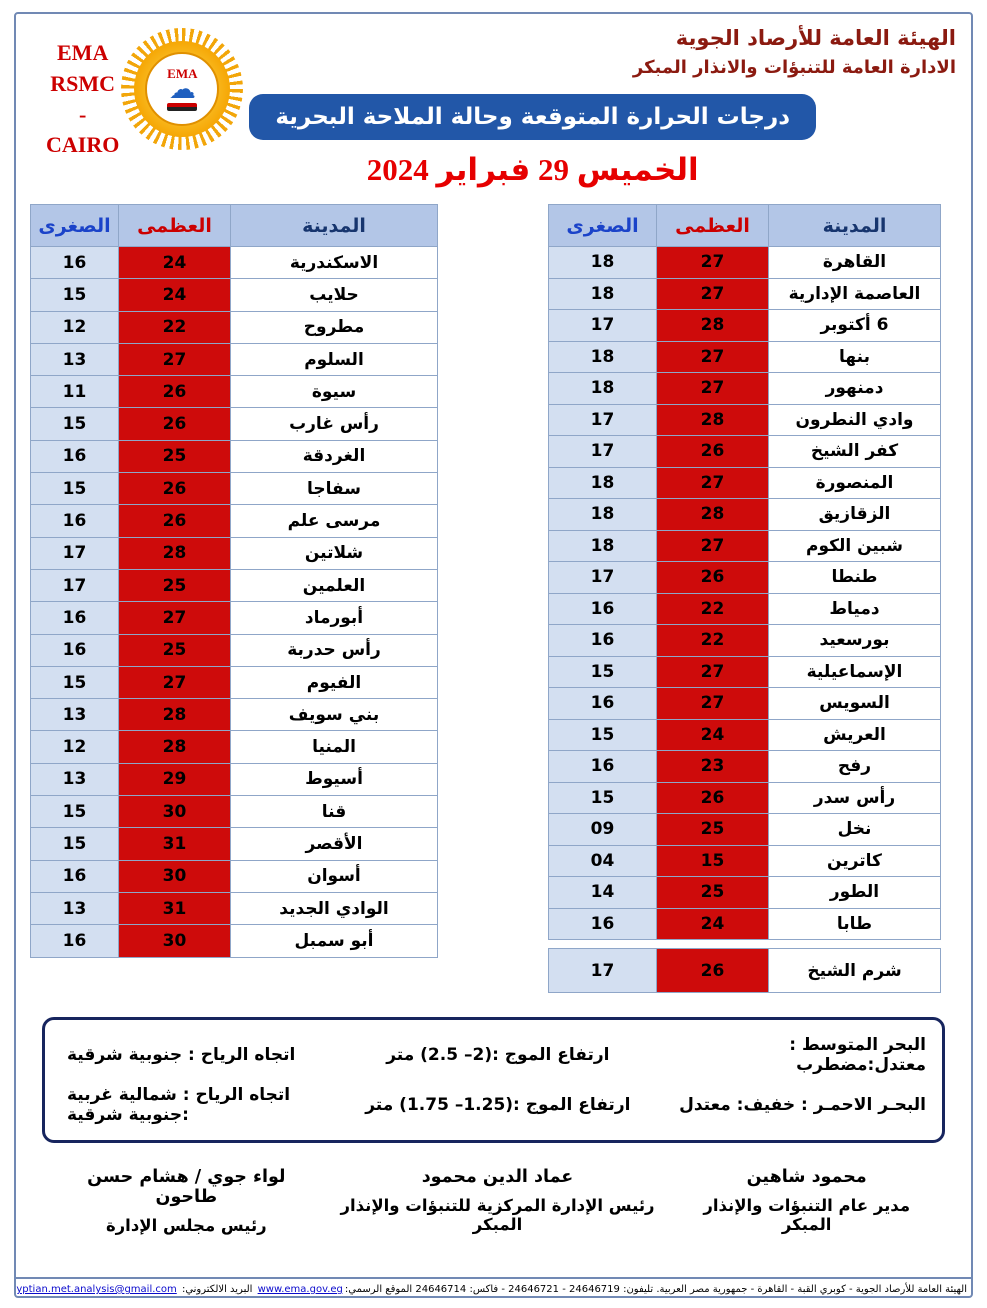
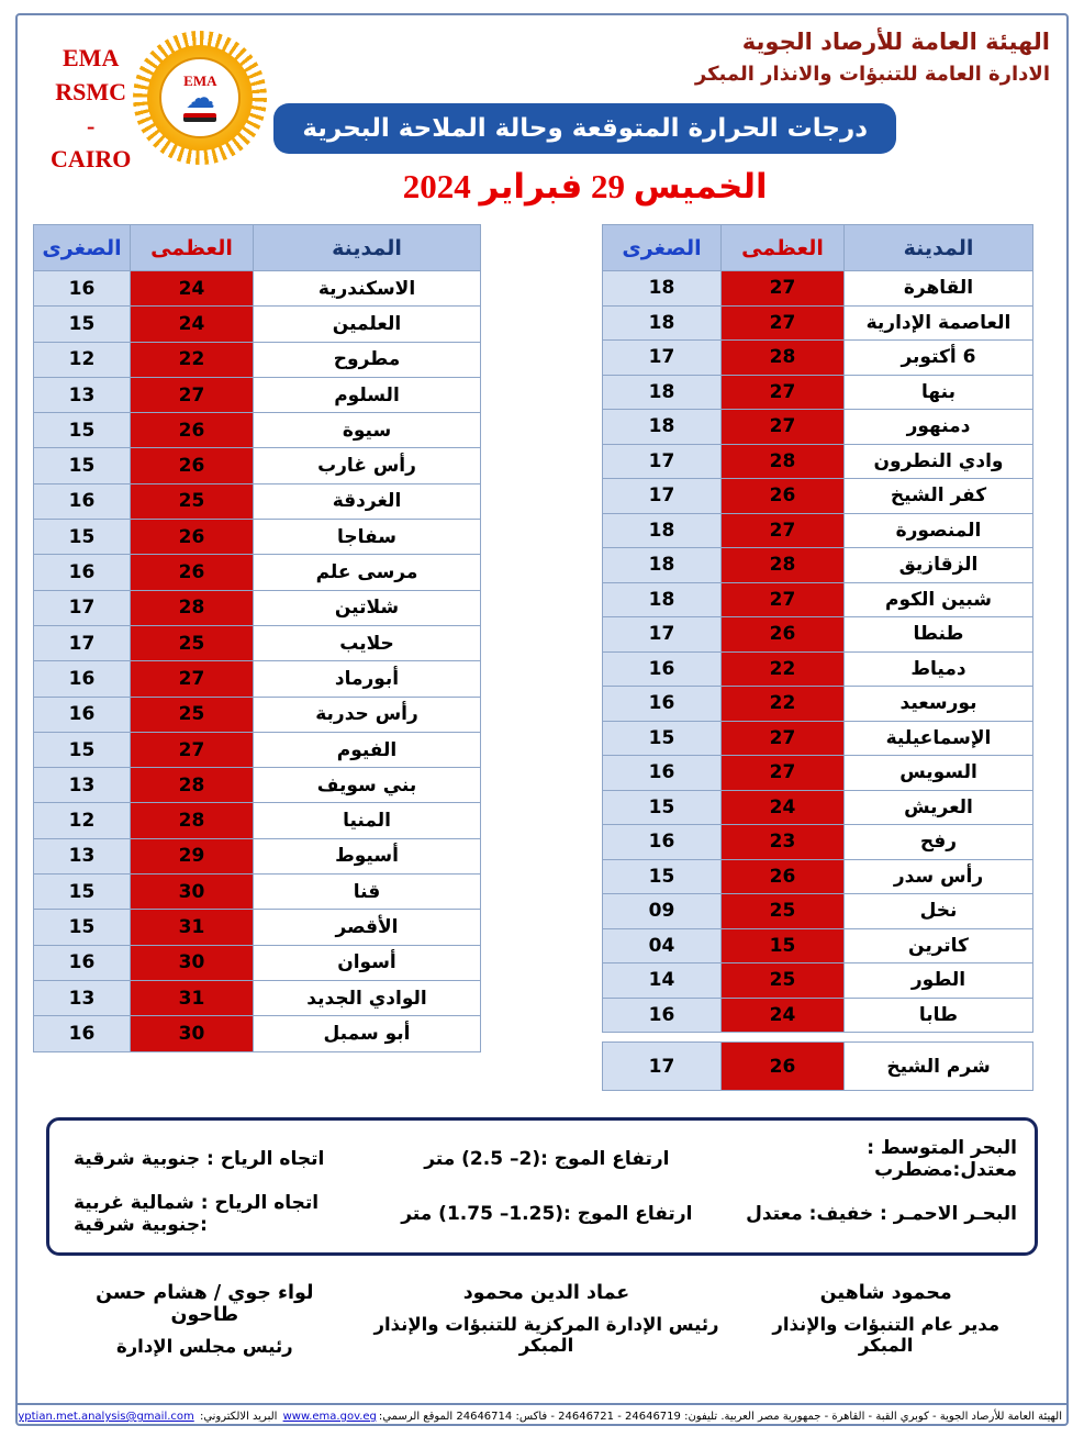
  EMA
  RSMC - CAIRO
  EMA
  ☁
  الهيئة العامة للأرصاد الجوية
  الادارة العامة للتنبؤات والانذار المبكر
  درجات الحرارة المتوقعة وحالة الملاحة البحرية
  الخميس 29 فبراير 2024
  المدينة	العظمى	الصغرى
  القاهرة	27	18
  العاصمة الإدارية	27	18
  6 أكتوبر	28	17
  بنها	27	18
  دمنهور	27	18
  وادي النطرون	28	17
  كفر الشيخ	26	17
  المنصورة	27	18
  الزقازيق	28	18
  شبين الكوم	27	18
  طنطا	26	17
  دمياط	22	16
  بورسعيد	22	16
  الإسماعيلية	27	15
  السويس	27	16
  العريش	24	15
  رفح	23	16
  رأس سدر	26	15
  نخل	25	09
  كاترين	15	04
  الطور	25	14
  طابا	24	16
  شرم الشيخ	26	17
  المدينة	العظمى	الصغرى
  الاسكندرية	24	16
- حلايب	24	15
+ العلمين	24	15
  مطروح	22	12
  السلوم	27	13
- سيوة	26	11
+ سيوة	26	15
  رأس غارب	26	15
  الغردقة	25	16
  سفاجا	26	15
  مرسى علم	26	16
  شلاتين	28	17
- العلمين	25	17
+ حلايب	25	17
  أبورماد	27	16
  رأس حدربة	25	16
  الفيوم	27	15
  بني سويف	28	13
  المنيا	28	12
  أسيوط	29	13
  قنا	30	15
  الأقصر	31	15
  أسوان	30	16
  الوادي الجديد	31	13
  أبو سمبل	30	16
  البحر المتوسط : معتدل:مضطرب
  ارتفاع الموج :(2– 2.5) متر
  اتجاه الرياح : جنوبية شرقية
  البحـر الاحمـر : خفيف: معتدل
  ارتفاع الموج :(1.25– 1.75) متر
  اتجاه الرياح : شمالية غربية :جنوبية شرقية
  محمود شاهين
  مدير عام التنبؤات والإنذار المبكر
  عماد الدين محمود
  رئيس الإدارة المركزية للتنبؤات والإنذار المبكر
  لواء جوي / هشام حسن طاحون
  رئيس مجلس الإدارة
  الهيئة العامة للأرصاد الجوية - كوبري القبة - القاهرة - جمهورية مصر العربية. تليفون: 24646719 - 24646721 - فاكس: 24646714 الموقع الرسمي:www.ema.gov.eg البريد الالكتروني: yptian.met.analysis@gmail.com
